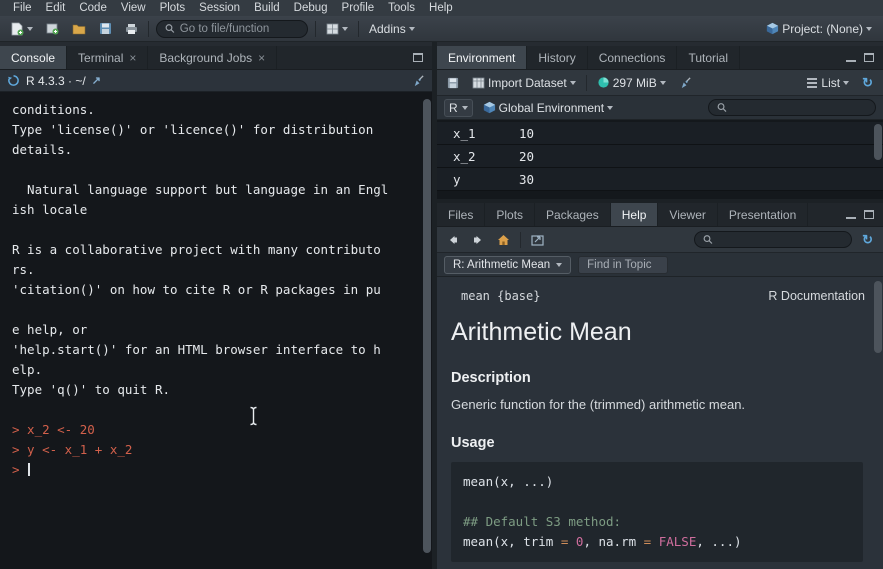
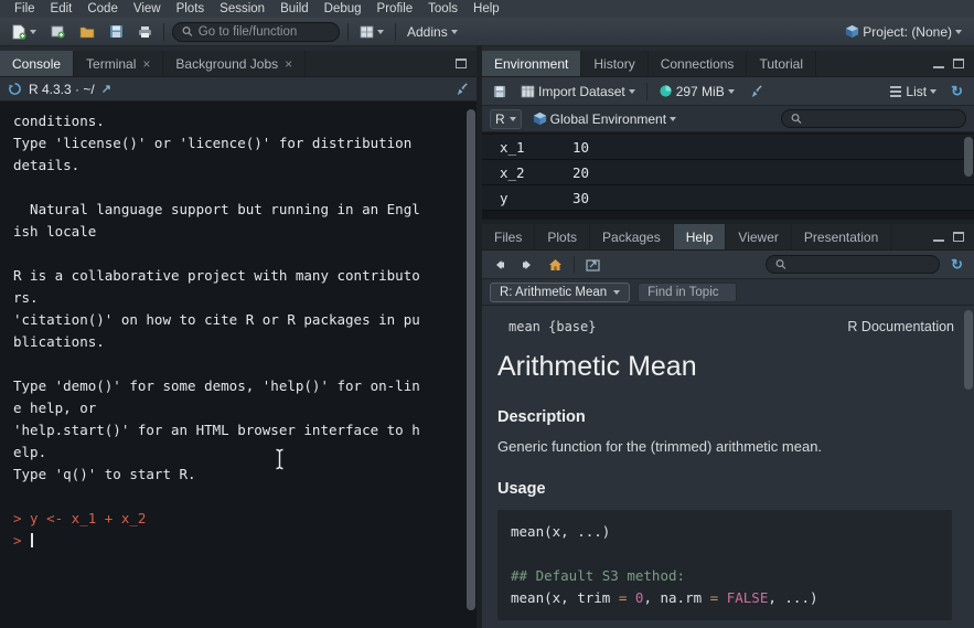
  File
  Edit
  Code
  View
  Plots
  Session
  Build
  Debug
  Profile
  Tools
  Help
  Go to file/function
  Addins
  Project: (None)
  Console
  Terminal
  ×
  Background Jobs
  ×
  R 4.3.3 · ~/
  ↗
  conditions.
  Type 'license()' or 'licence()' for distribution
  details.
- Natural language support but language in an Engl
+ Natural language support but running in an Engl
  ish locale
  R is a collaborative project with many contributo
  rs.
  'citation()' on how to cite R or R packages in pu
+ blications.
+ Type 'demo()' for some demos, 'help()' for on-lin
  e help, or
  'help.start()' for an HTML browser interface to h
  elp.
- Type 'q()' to quit R.
+ Type 'q()' to start R.
- > x_2 <- 20
  > y <- x_1 + x_2
  >
  Environment
  History
  Connections
  Tutorial
  Import Dataset
  297 MiB
  List
  ↻
  R
  Global Environment
  x_1
  10
  x_2
  20
  y
  30
  Files
  Plots
  Packages
  Help
  Viewer
  Presentation
  ↻
  R: Arithmetic Mean
  Find in Topic
  mean {base}
  R Documentation
  Arithmetic Mean
  Description
  Generic function for the (trimmed) arithmetic mean.
  Usage
  mean(x, ...)
  ## Default S3 method:
  mean(x, trim = 0, na.rm = FALSE, ...)
